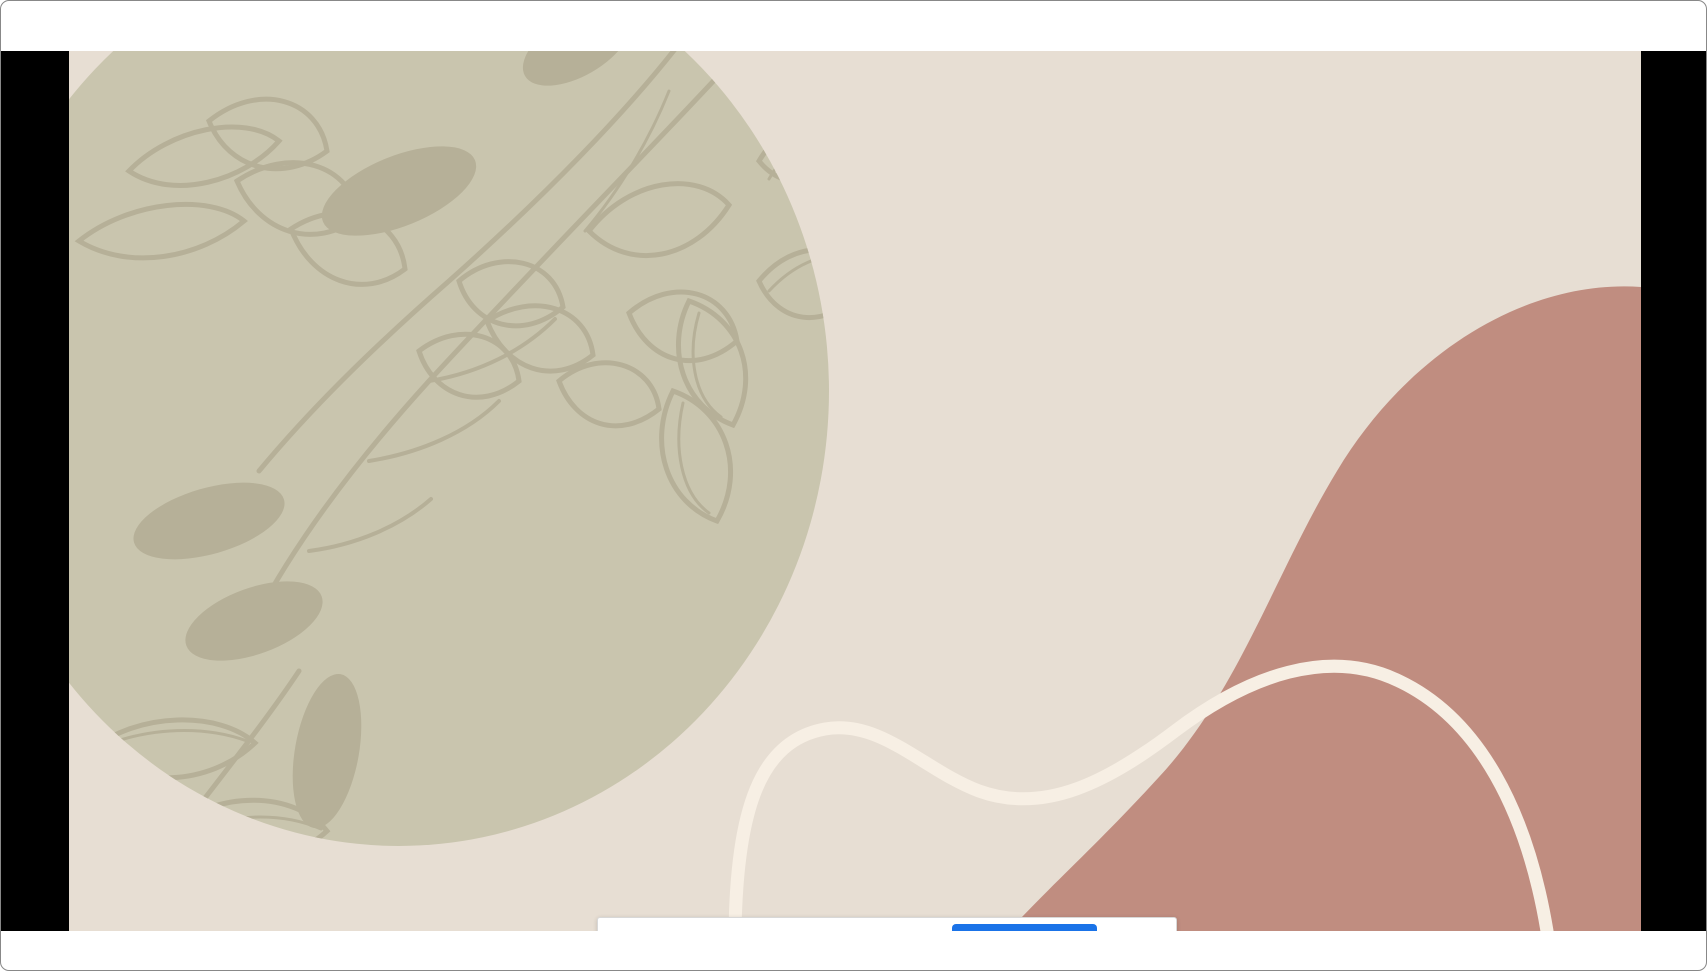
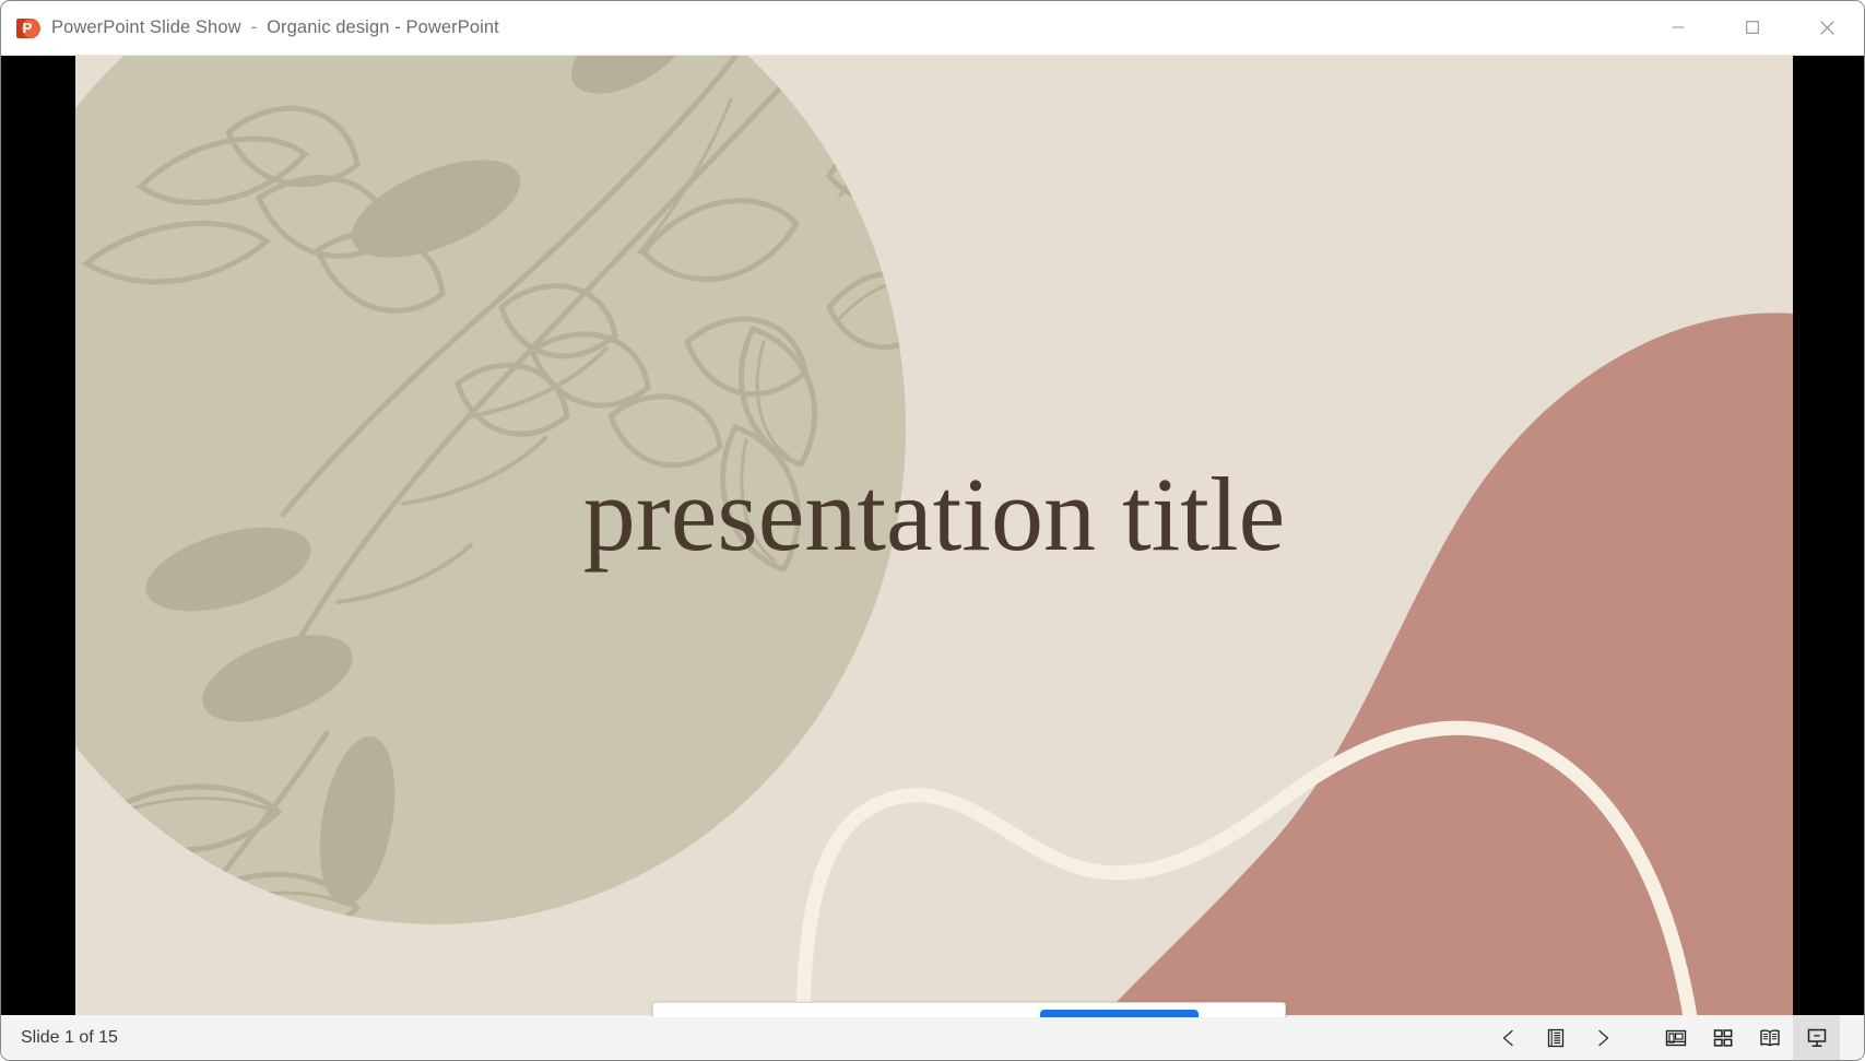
+ P
+ PowerPoint Slide Show
+ -
+ Organic design - PowerPoint
+ presentation title
+ Slide 1 of 15
